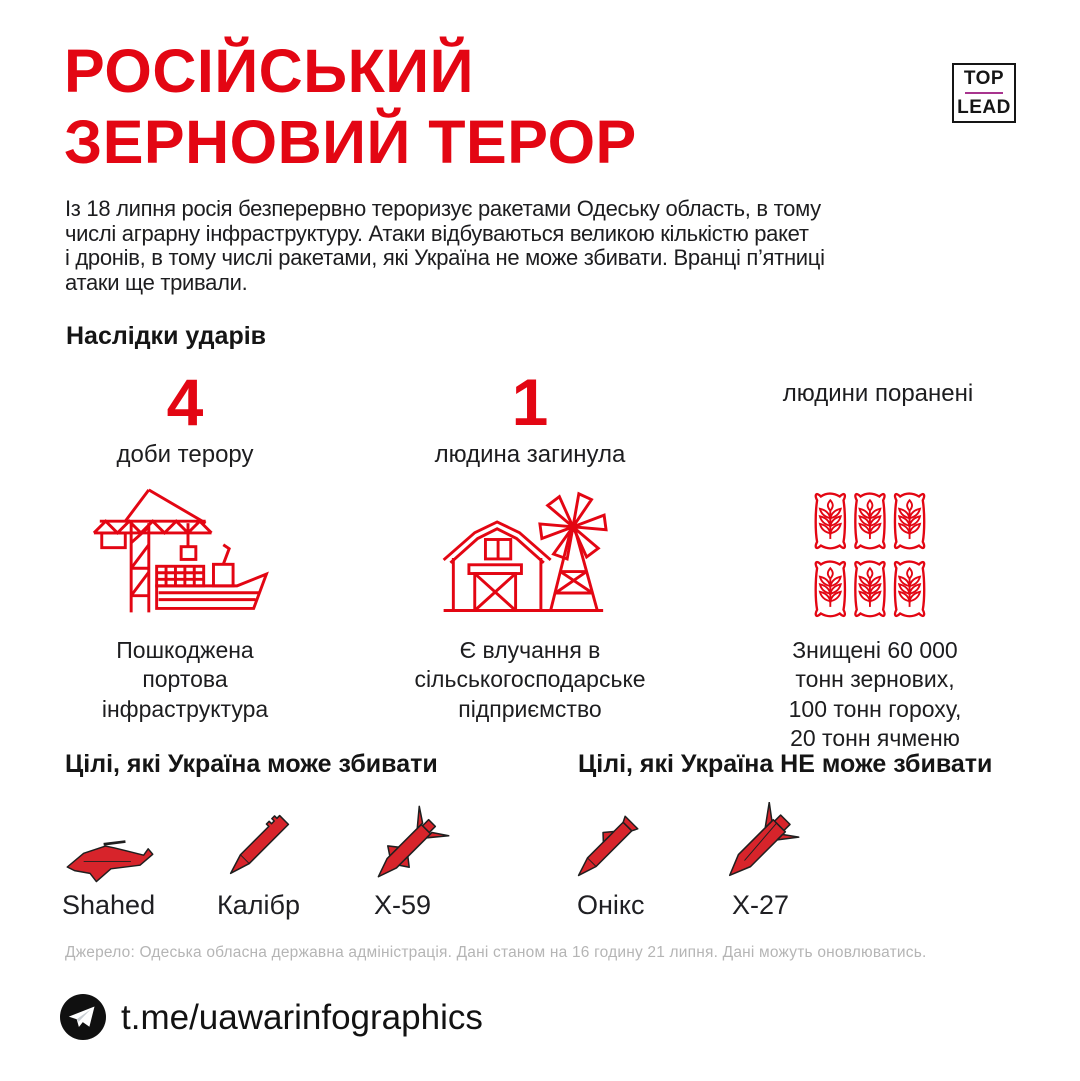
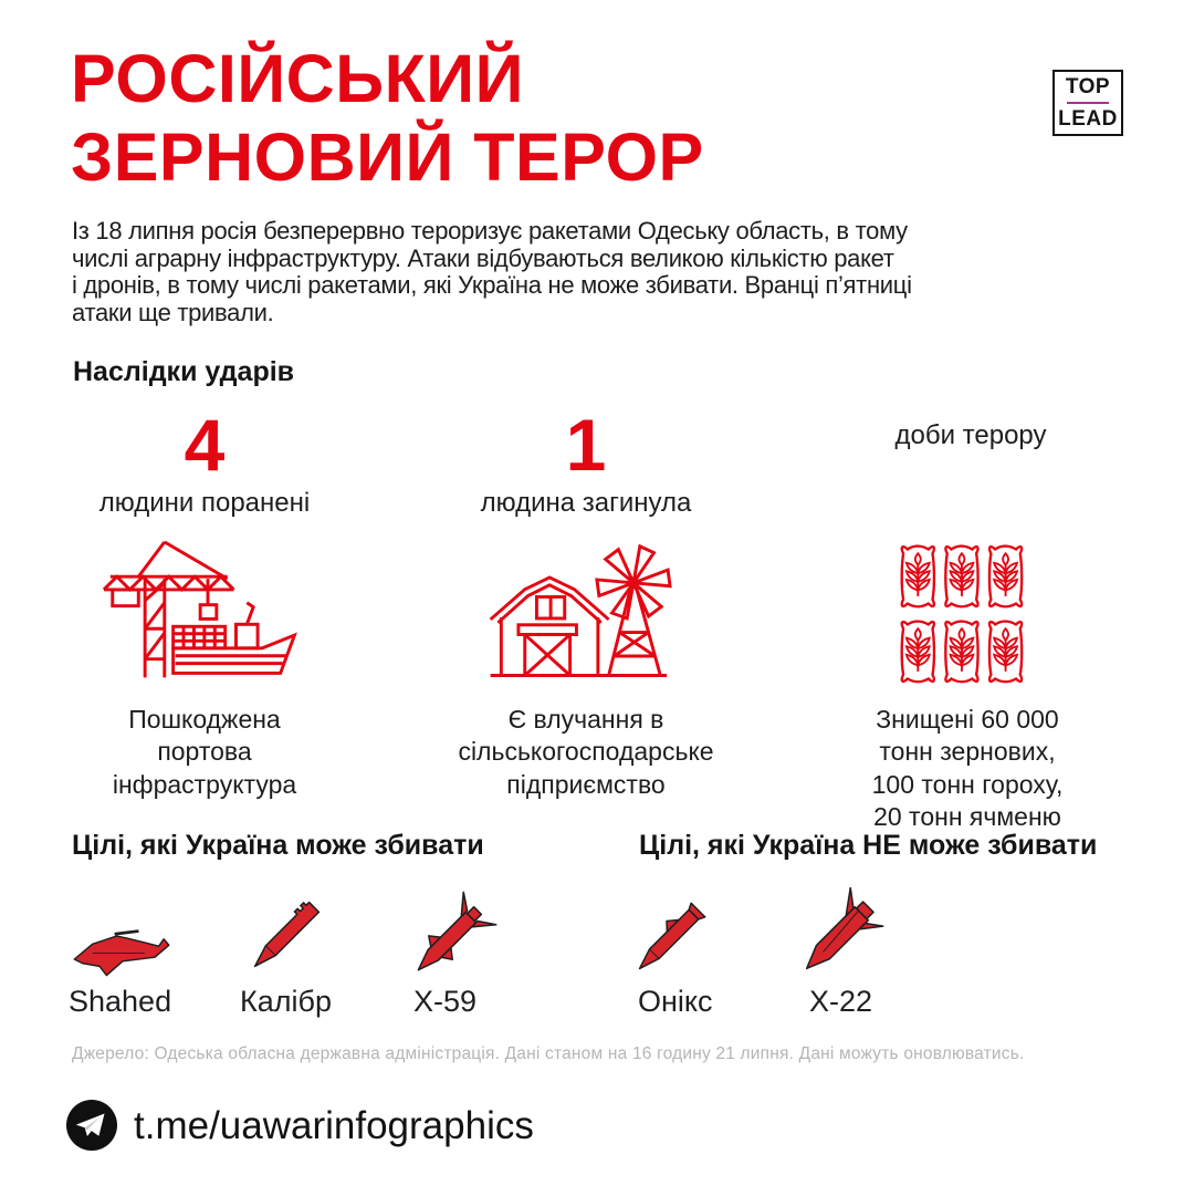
  РОСІЙСЬКИЙ
  ЗЕРНОВИЙ ТЕРОР
  TOP
  LEAD
  Із 18 липня росія безперервно тероризує ракетами Одеську область, в тому
  числі аграрну інфраструктуру. Атаки відбуваються великою кількістю ракет
  і дронів, в тому числі ракетами, які Україна не може збивати. Вранці п’ятниці
  атаки ще тривали.
  Наслідки ударів
  4
- доби терору
+ людини поранені
  1
  людина загинула
- людини поранені
+ доби терору
  Пошкоджена
  портова
  інфраструктура
  Є влучання в
  сільськогосподарське
  підприємство
  Знищені 60 000
  тонн зернових,
  100 тонн гороху,
  20 тонн ячменю
  Цілі, які Україна може збивати
  Цілі, які Україна НЕ може збивати
  Shahed
  Калібр
  X-59
  Онікс
- X-27
+ X-22
  Джерело: Одеська обласна державна адміністрація. Дані станом на 16 годину 21 липня. Дані можуть оновлюватись.
  t.me/uawarinfographics
